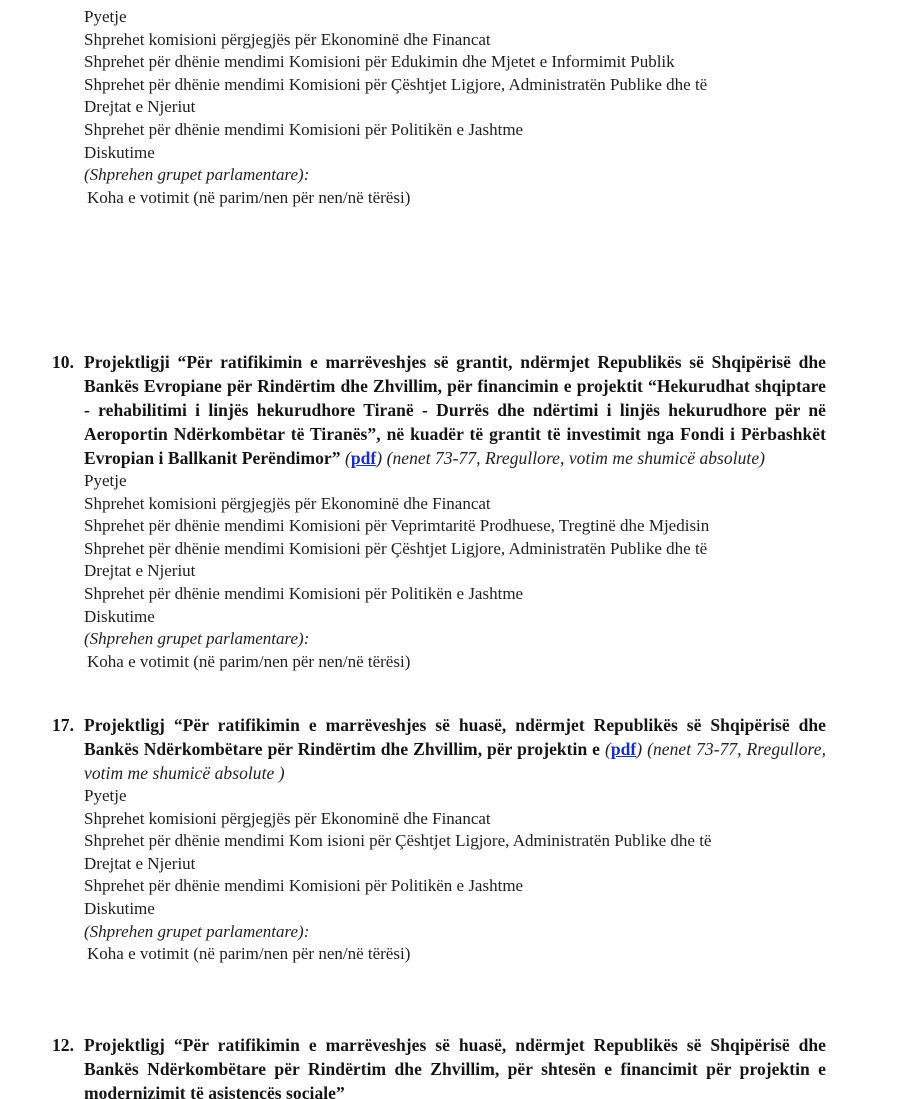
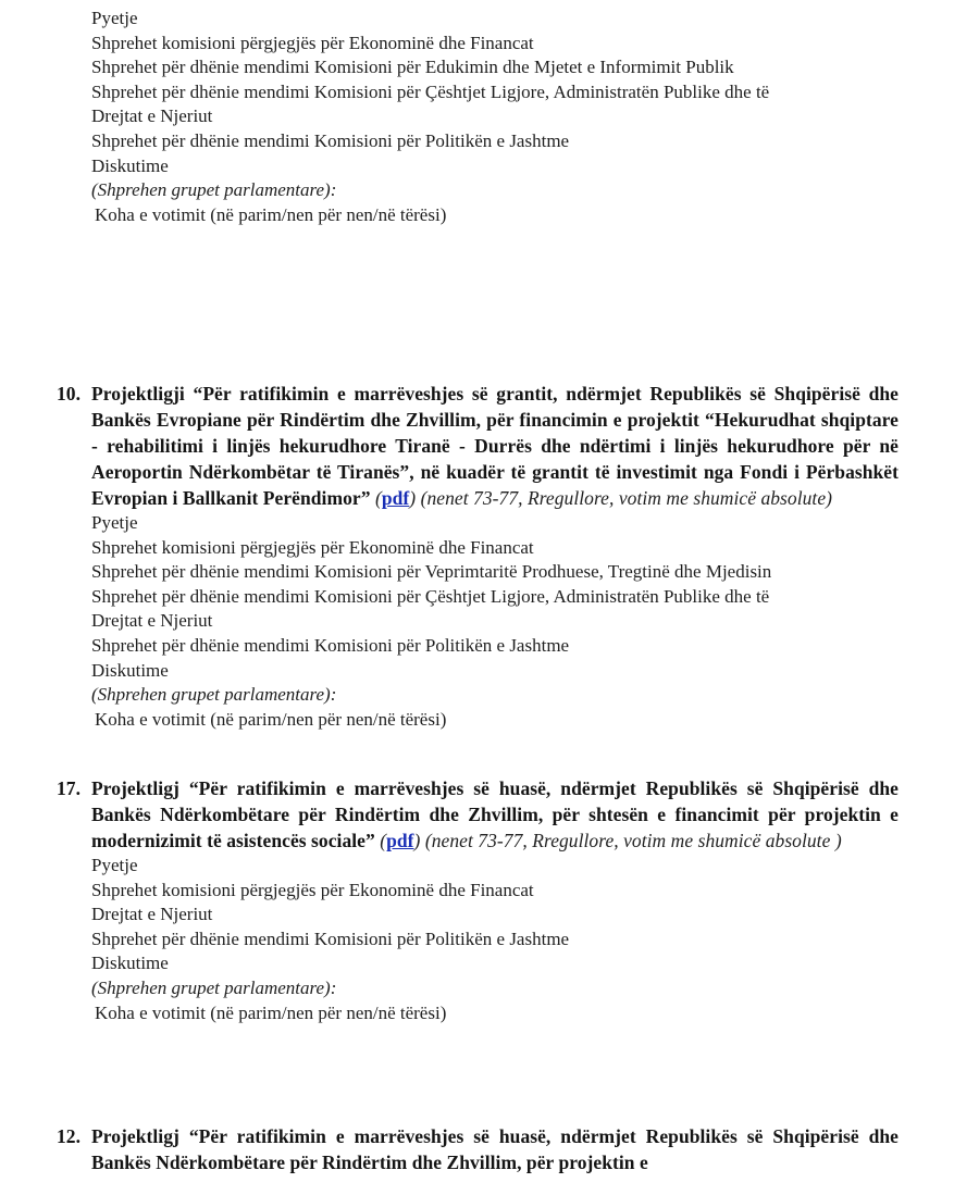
  Pyetje
  Shprehet komisioni përgjegjës për Ekonominë dhe Financat
  Shprehet për dhënie mendimi Komisioni për Edukimin dhe Mjetet e Informimit Publik
  Shprehet për dhënie mendimi Komisioni për Çështjet Ligjore, Administratën Publike dhe të
  Drejtat e Njeriut
  Shprehet për dhënie mendimi Komisioni për Politikën e Jashtme
  Diskutime
  (Shprehen grupet parlamentare):
  Koha e votimit (në parim/nen për nen/në tërësi)
  10.
  Projektligji “Për ratifikimin e marrëveshjes së grantit, ndërmjet Republikës së Shqipërisë dhe Bankës Evropiane për Rindërtim dhe Zhvillim, për financimin e projektit “Hekurudhat shqiptare - rehabilitimi i linjës hekurudhore Tiranë - Durrës dhe ndërtimi i linjës hekurudhore për në Aeroportin Ndërkombëtar të Tiranës”, në kuadër të grantit të investimit nga Fondi i Përbashkët Evropian i Ballkanit Perëndimor” (pdf) (nenet 73-77, Rregullore, votim me shumicë absolute)
  Pyetje
  Shprehet komisioni përgjegjës për Ekonominë dhe Financat
  Shprehet për dhënie mendimi Komisioni për Veprimtaritë Prodhuese, Tregtinë dhe Mjedisin
  Shprehet për dhënie mendimi Komisioni për Çështjet Ligjore, Administratën Publike dhe të
  Drejtat e Njeriut
  Shprehet për dhënie mendimi Komisioni për Politikën e Jashtme
  Diskutime
  (Shprehen grupet parlamentare):
  Koha e votimit (në parim/nen për nen/në tërësi)
  17.
- Projektligj “Për ratifikimin e marrëveshjes së huasë, ndërmjet Republikës së Shqipërisë dhe Bankës Ndërkombëtare për Rindërtim dhe Zhvillim, për projektin e (pdf) (nenet 73-77, Rregullore, votim me shumicë absolute )
+ Projektligj “Për ratifikimin e marrëveshjes së huasë, ndërmjet Republikës së Shqipërisë dhe Bankës Ndërkombëtare për Rindërtim dhe Zhvillim, për shtesën e financimit për projektin e modernizimit të asistencës sociale” (pdf) (nenet 73-77, Rregullore, votim me shumicë absolute )
  Pyetje
  Shprehet komisioni përgjegjës për Ekonominë dhe Financat
- Shprehet për dhënie mendimi Kom isioni për Çështjet Ligjore, Administratën Publike dhe të
  Drejtat e Njeriut
  Shprehet për dhënie mendimi Komisioni për Politikën e Jashtme
  Diskutime
  (Shprehen grupet parlamentare):
  Koha e votimit (në parim/nen për nen/në tërësi)
  12.
- Projektligj “Për ratifikimin e marrëveshjes së huasë, ndërmjet Republikës së Shqipërisë dhe Bankës Ndërkombëtare për Rindërtim dhe Zhvillim, për shtesën e financimit për projektin e modernizimit të asistencës sociale”
+ Projektligj “Për ratifikimin e marrëveshjes së huasë, ndërmjet Republikës së Shqipërisë dhe Bankës Ndërkombëtare për Rindërtim dhe Zhvillim, për projektin e
